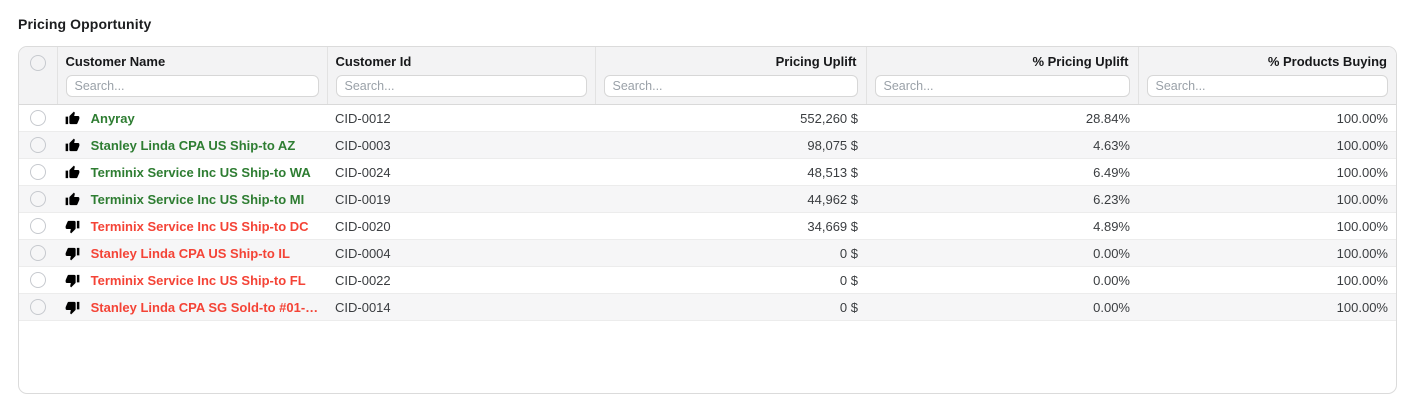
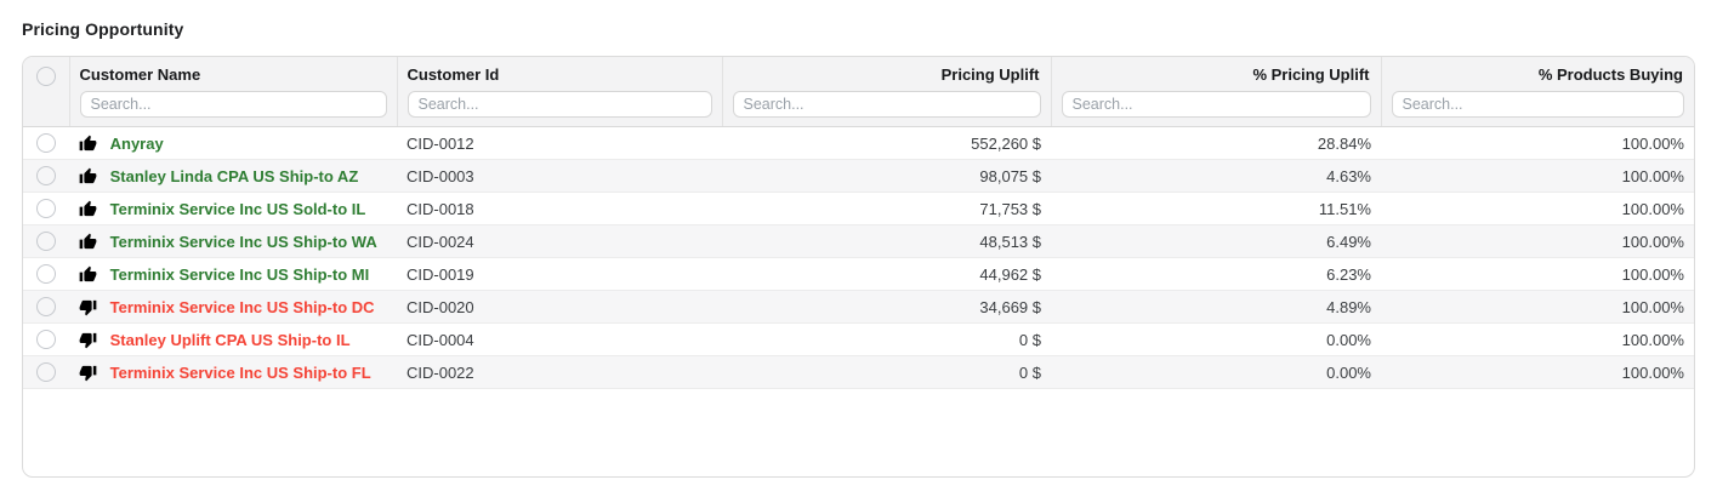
  Pricing Opportunity
  	Customer Name Search...	Customer Id Search...	Pricing Uplift Search...	% Pricing Uplift Search...	% Products Buying Search...
  	Anyray	CID-0012	552,260 $	28.84%	100.00%
  	Stanley Linda CPA US Ship-to AZ	CID-0003	98,075 $	4.63%	100.00%
+ 	Terminix Service Inc US Sold-to IL	CID-0018	71,753 $	11.51%	100.00%
  	Terminix Service Inc US Ship-to WA	CID-0024	48,513 $	6.49%	100.00%
  	Terminix Service Inc US Ship-to MI	CID-0019	44,962 $	6.23%	100.00%
  	Terminix Service Inc US Ship-to DC	CID-0020	34,669 $	4.89%	100.00%
- 	Stanley Linda CPA US Ship-to IL	CID-0004	0 $	0.00%	100.00%
+ 	Stanley Uplift CPA US Ship-to IL	CID-0004	0 $	0.00%	100.00%
  	Terminix Service Inc US Ship-to FL	CID-0022	0 $	0.00%	100.00%
- 	Stanley Linda CPA SG Sold-to #01-…	CID-0014	0 $	0.00%	100.00%
